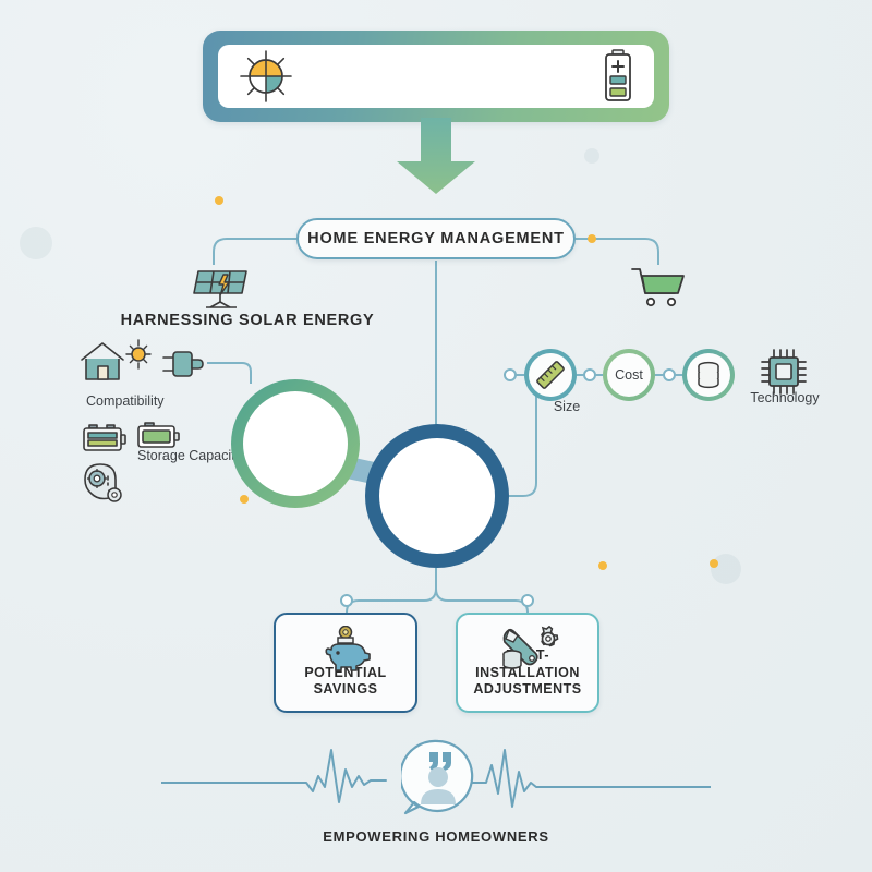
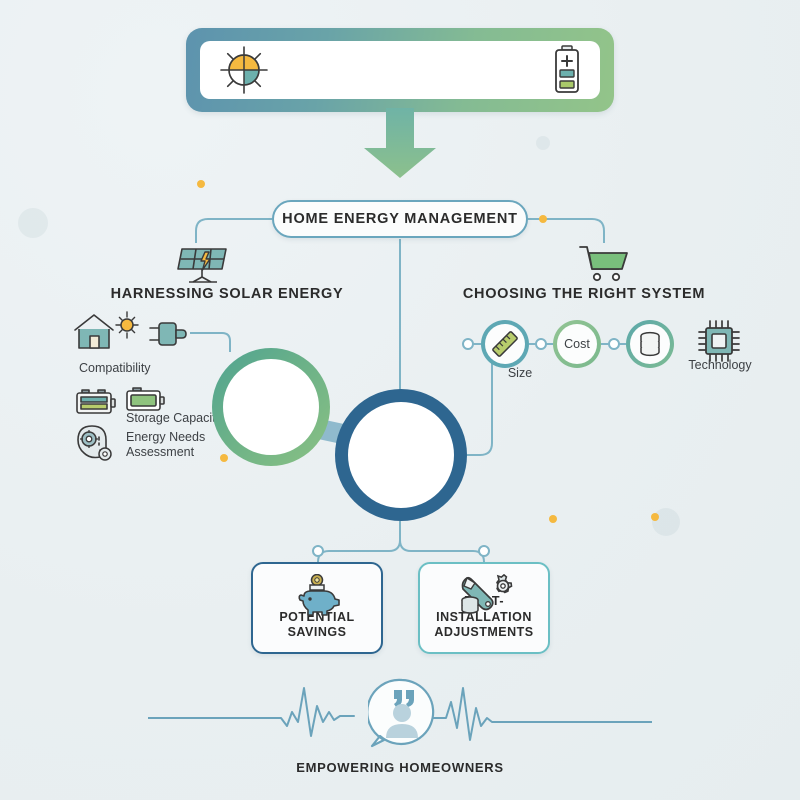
  HOME ENERGY MANAGEMENT
  HARNESSING SOLAR ENERGY
  Compatibility
  Storage Capaci
+ Energy Needs
+ Assessment
+ CHOOSING THE RIGHT SYSTEM
  Size
  Cost
  Technology
  POTENTIAL
  SAVINGS
  T-INSTALLATION
  ADJUSTMENTS
  EMPOWERING HOMEOWNERS
